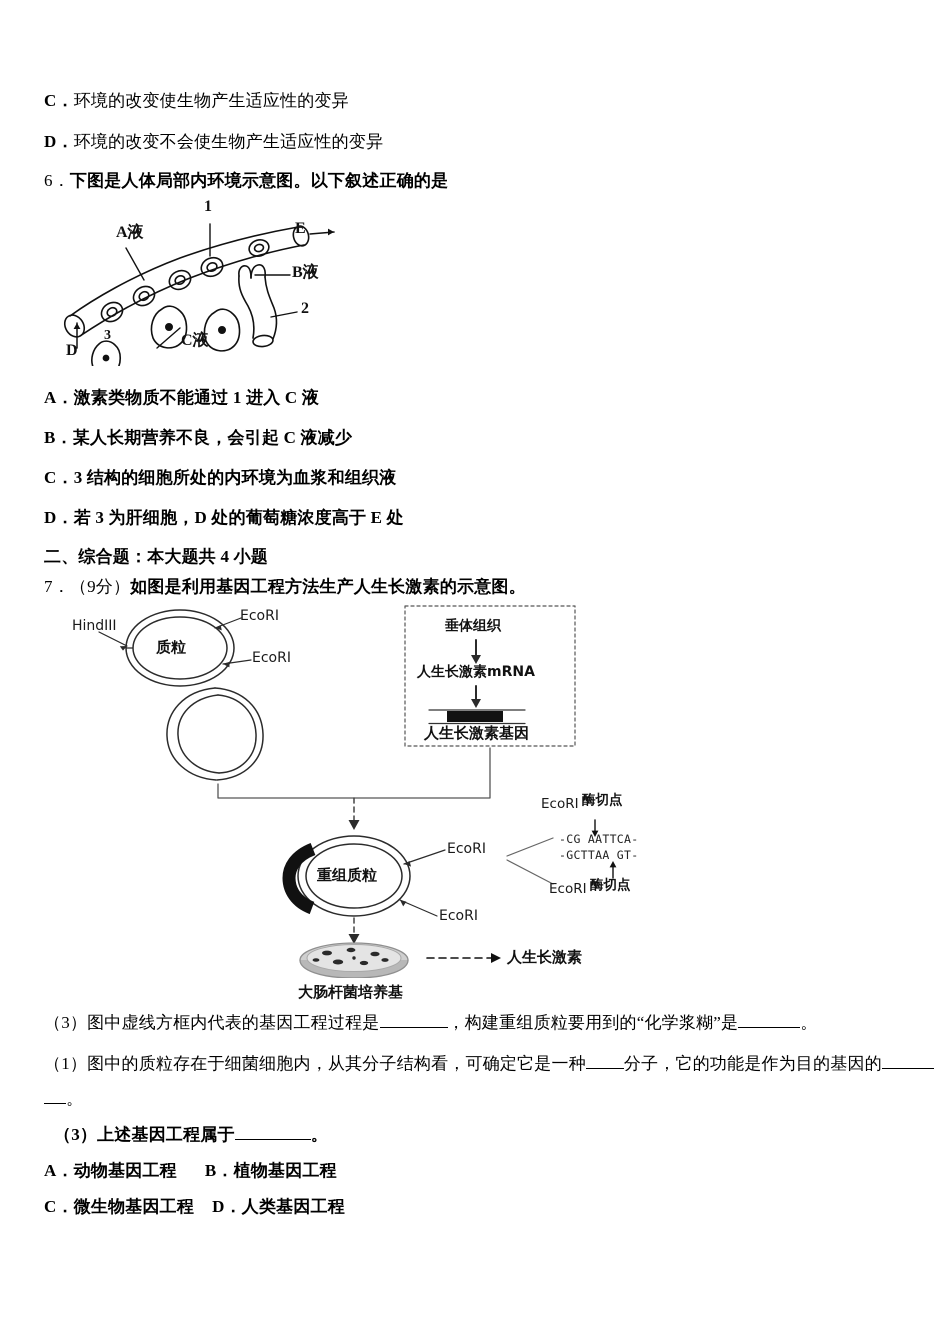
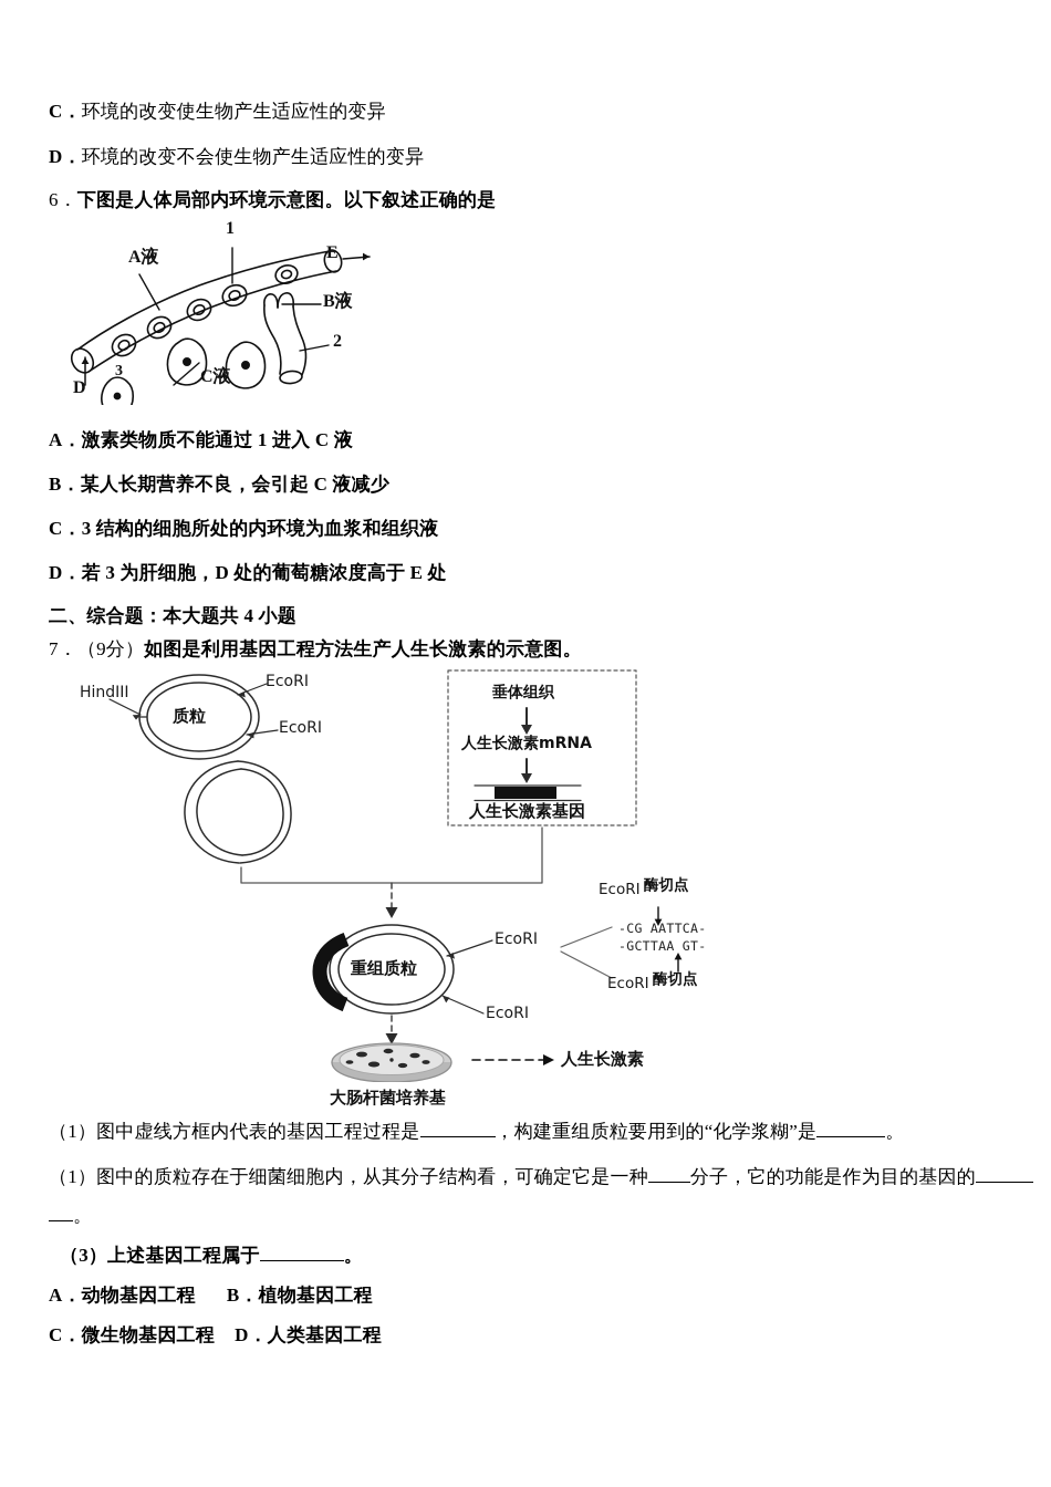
  C．环境的改变使生物产生适应性的变异
  D．环境的改变不会使生物产生适应性的变异
  6．下图是人体局部内环境示意图。以下叙述正确的是
  A液
  1
  E
  B液
  2
  C液
  D
  3
  A．激素类物质不能通过 1 进入 C 液
  B．某人长期营养不良，会引起 C 液减少
  C．3 结构的细胞所处的内环境为血浆和组织液
  D．若 3 为肝细胞，D 处的葡萄糖浓度高于 E 处
  二、综合题：本大题共 4 小题
  7．（9分）如图是利用基因工程方法生产人生长激素的示意图。
  HindIII
  EcoRI
  EcoRI
  质粒
  垂体组织
  人生长激素mRNA
  人生长激素基因
  重组质粒
  EcoRI
  EcoRI
  EcoRI
  酶切点
  -CG AATTCA-
  -GCTTAA GT-
  EcoRI
  酶切点
  大肠杆菌培养基
  人生长激素
- （3）图中虚线方框内代表的基因工程过程是 ，构建重组质粒要用到的“化学浆糊”是 。
+ （1）图中虚线方框内代表的基因工程过程是 ，构建重组质粒要用到的“化学浆糊”是 。
  （1）图中的质粒存在于细菌细胞内，从其分子结构看，可确定它是一种 分子，它的功能是作为目的基因的
  。
  （3）上述基因工程属于 。
  A．动物基因工程 B．植物基因工程
  C．微生物基因工程 D．人类基因工程
